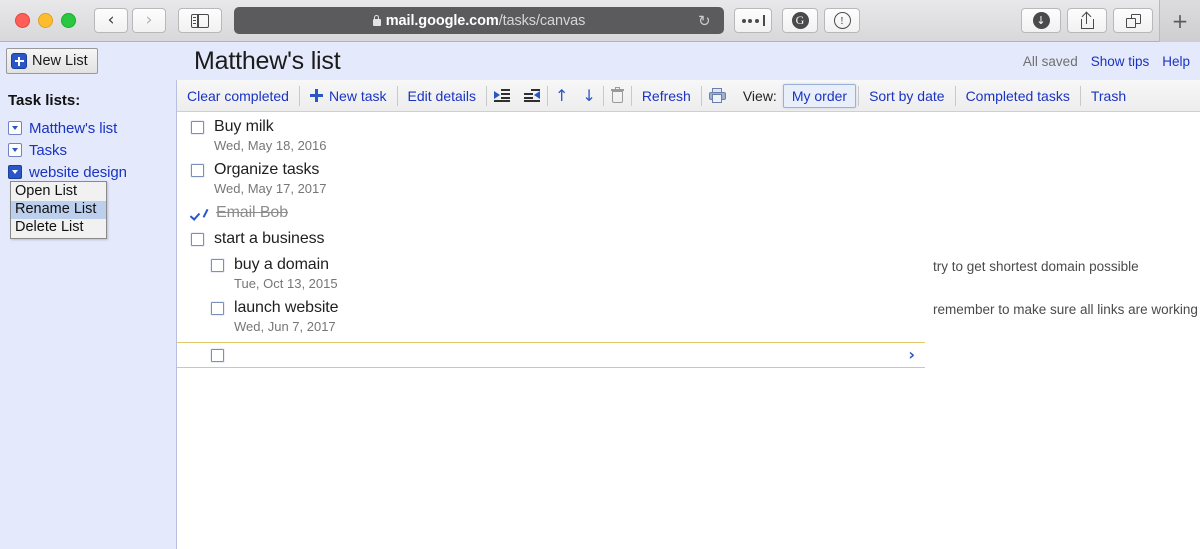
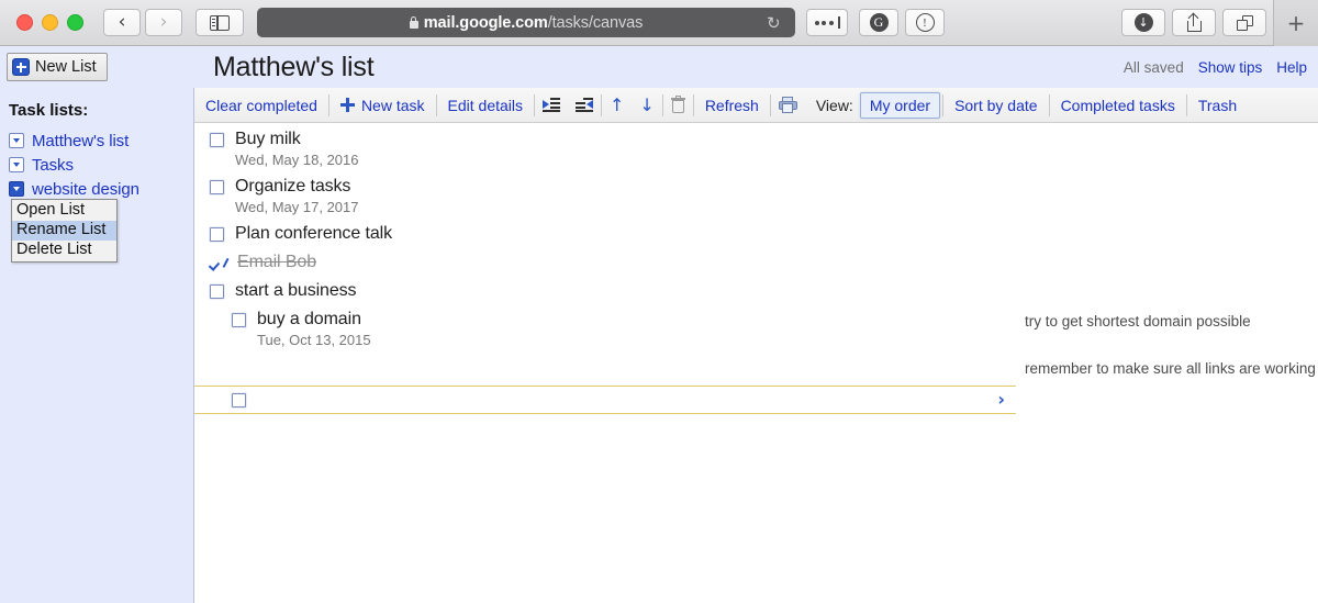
  ‹
  ›
  mail.google.com/tasks/canvas
  ↻
  G
  !
  ↓
  +
  New List
  Matthew's list
  All saved
  Show tips
  Help
  Task lists:
  Matthew's list
  Tasks
  website design
  Open List
  Rename List
  Delete List
  Clear completed
  New task
  Edit details
  ↑
  ↓
  Refresh
  View:
  My order
  Sort by date
  Completed tasks
  Trash
  Buy milk
  Wed, May 18, 2016
  Organize tasks
  Wed, May 17, 2017
+ Plan conference talk
  Email Bob
  start a business
  buy a domain
  Tue, Oct 13, 2015
  try to get shortest domain possible
- launch website
- Wed, Jun 7, 2017
  remember to make sure all links are working
  ›
